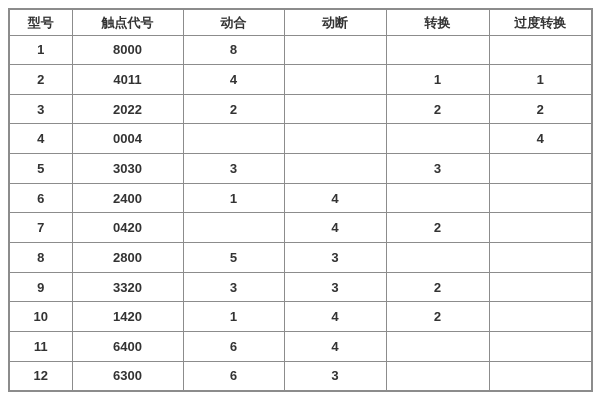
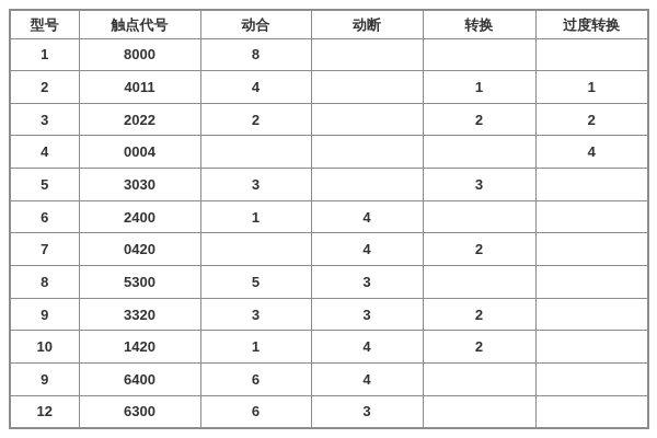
  型号	触点代号	动合	动断	转换	过度转换
  1	8000	8
  2	4011	4		1	1
  3	2022	2		2	2
  4	0004				4
  5	3030	3		3
  6	2400	1	4
  7	0420		4	2
- 8	2800	5	3
+ 8	5300	5	3
  9	3320	3	3	2
  10	1420	1	4	2
- 11	6400	6	4
+ 9	6400	6	4
  12	6300	6	3
